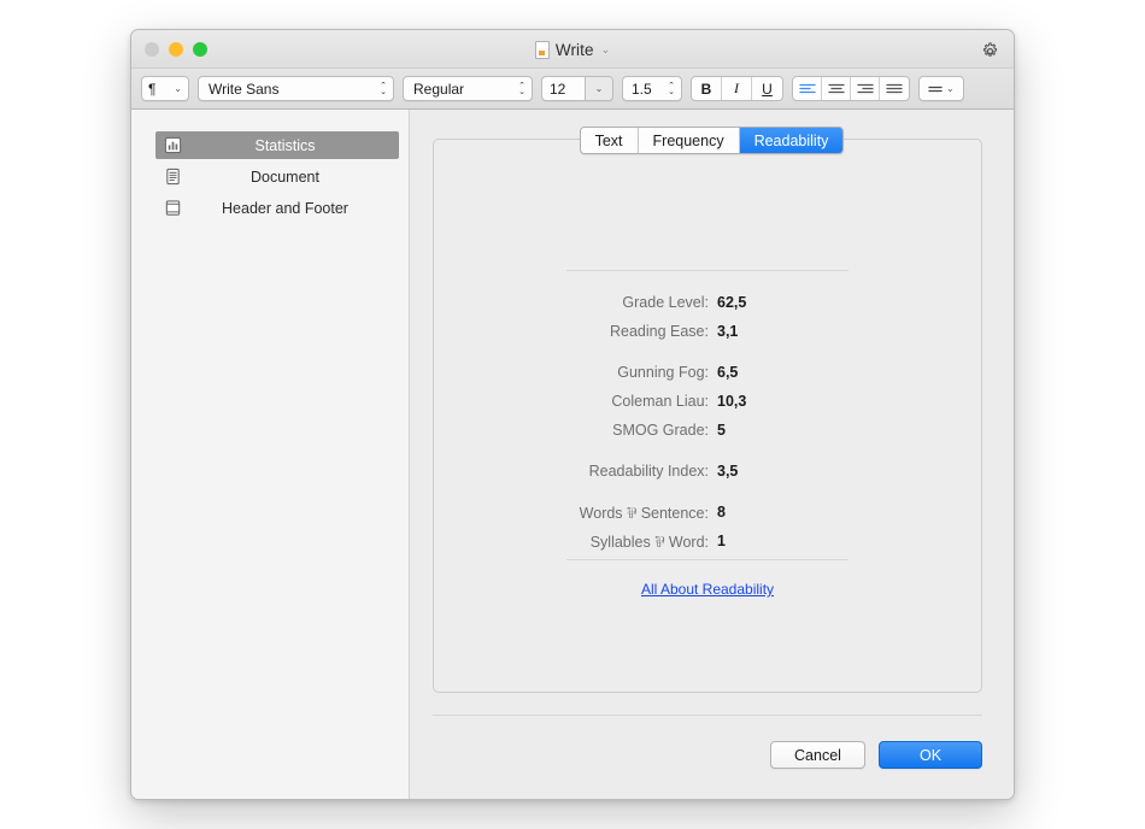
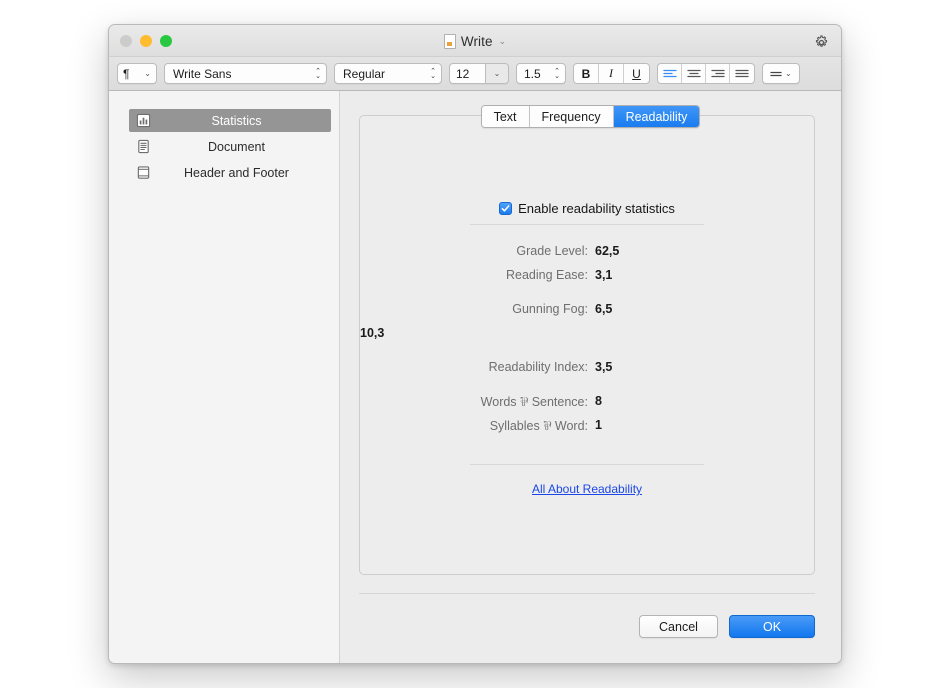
  Write
  ⌄
  ¶
  ⌄
  Write Sans
  Regular
  12
  ⌄
  1.5
  B
  I
  U
  ⌄
  Statistics
  Document
  Header and Footer
+ Enable readability statistics
  Grade Level:
  62,5
  Reading Ease:
  3,1
  Gunning Fog:
  6,5
- Coleman Liau:
  10,3
- SMOG Grade:
- 5
  Readability Index:
  3,5
  Words ⅌ Sentence:
  8
  Syllables ⅌ Word:
  1
  All About Readability
  Text
  Frequency
  Readability
  Cancel
  OK
